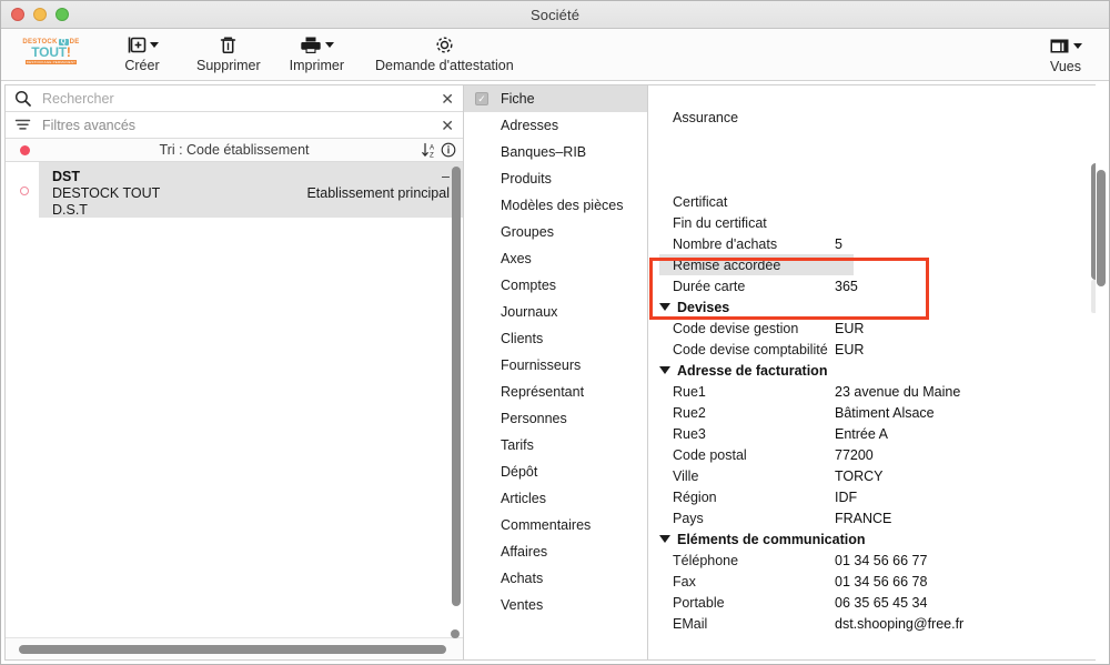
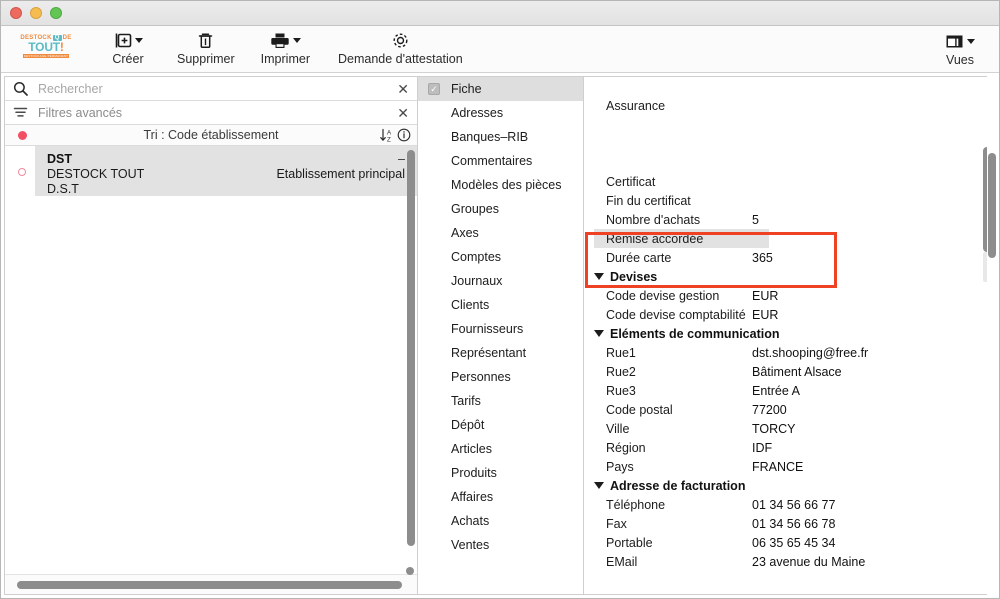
- Société
  TOUT
  !
  Créer
  Supprimer
  Imprimer
  Demande d'attestation
  Vues
  Rechercher
  ✕
  Filtres avancés
  ✕
  Tri : Code établissement
  DST
  DESTOCK TOUT
  D.S.T
  –
  Etablissement principal
  ✓
  Fiche
  Adresses
  Banques–RIB
- Produits
+ Commentaires
  Modèles des pièces
  Groupes
  Axes
  Comptes
  Journaux
  Clients
  Fournisseurs
  Représentant
  Personnes
  Tarifs
  Dépôt
  Articles
- Commentaires
+ Produits
  Affaires
  Achats
  Ventes
  Assurance
  Certificat
  Fin du certificat
  Nombre d'achats
  5
  Remise accordée
  Durée carte
  365
  Devises
  Code devise gestion
  EUR
  Code devise comptabilité
  EUR
- Adresse de facturation
+ Eléments de communication
  Rue1
- 23 avenue du Maine
+ dst.shooping@free.fr
  Rue2
  Bâtiment Alsace
  Rue3
  Entrée A
  Code postal
  77200
  Ville
  TORCY
  Région
  IDF
  Pays
  FRANCE
- Eléments de communication
+ Adresse de facturation
  Téléphone
  01 34 56 66 77
  Fax
  01 34 56 66 78
  Portable
  06 35 65 45 34
  EMail
- dst.shooping@free.fr
+ 23 avenue du Maine
